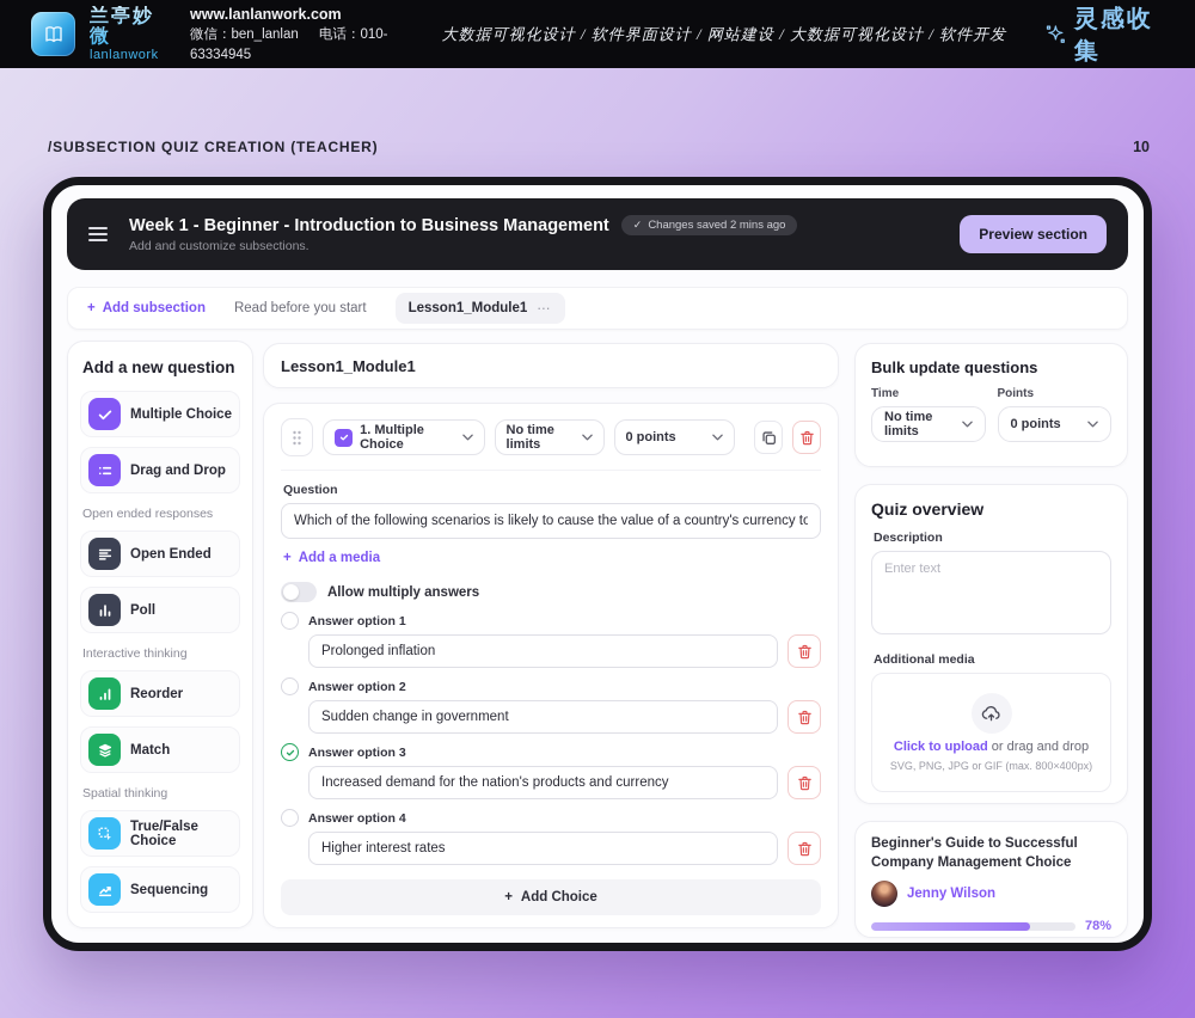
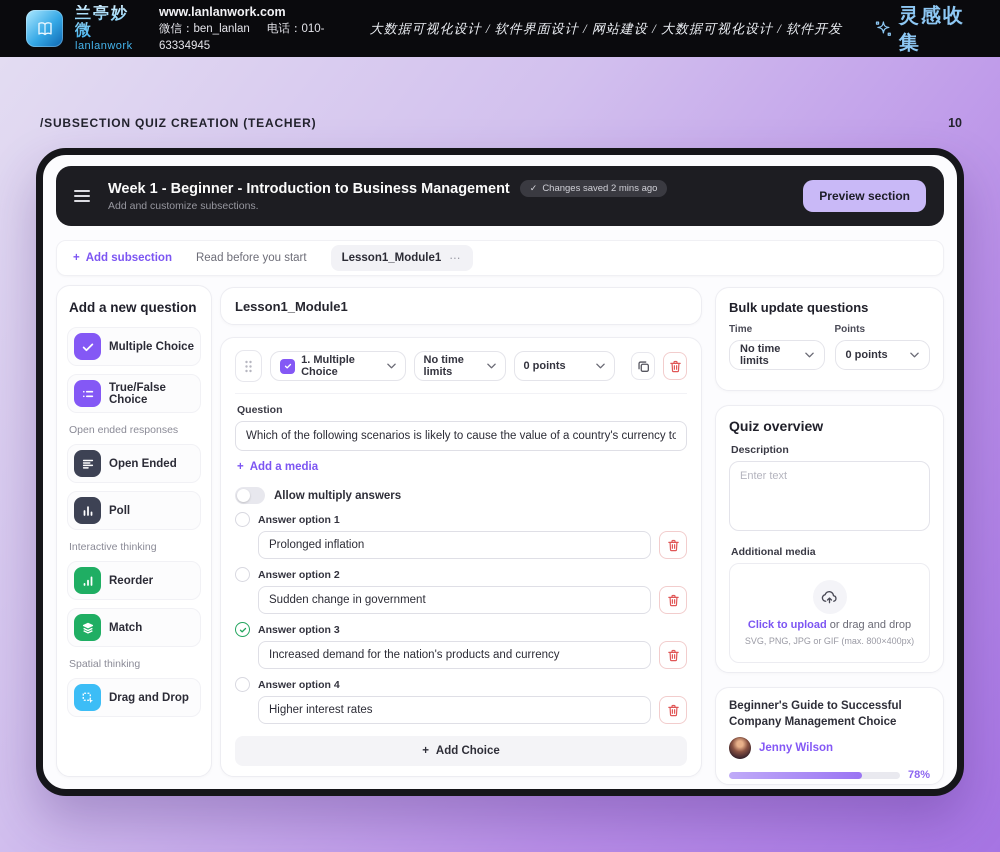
  兰亭妙微
  lanlanwork
  www.lanlanwork.com
  微信：ben_lanlan 电话：010-63334945
  大数据可视化设计 / 软件界面设计 / 网站建设 / 大数据可视化设计 / 软件开发
  灵感收集
  /SUBSECTION QUIZ CREATION (TEACHER)
  10
  Week 1 - Beginner - Introduction to Business Management
  ✓
  Changes saved 2 mins ago
  Add and customize subsections.
  Preview section
  +
  Add subsection
  Read before you start
  Lesson1_Module1
  ⋯
  Add a new question
  Multiple Choice
- Drag and Drop
+ True/False Choice
  Open ended responses
  Open Ended
  Poll
  Interactive thinking
  Reorder
  Match
  Spatial thinking
- True/False Choice
+ Drag and Drop
- Sequencing
  Lesson1_Module1
  1. Multiple Choice
  No time limits
  0 points
  Question
  Which of the following scenarios is likely to cause the value of a country's currency to
  +
  Add a media
  Allow multiply answers
  Answer option 1
  Prolonged inflation
  Answer option 2
  Sudden change in government
  Answer option 3
  Increased demand for the nation's products and currency
  Answer option 4
  Higher interest rates
  +
  Add Choice
  Bulk update questions
  Time
  No time limits
  Points
  0 points
  Quiz overview
  Description
  Enter text
  Additional media
  Click to upload or drag and drop
  SVG, PNG, JPG or GIF (max. 800×400px)
  Beginner's Guide to Successful Company Management Choice
  Jenny Wilson
  78%
